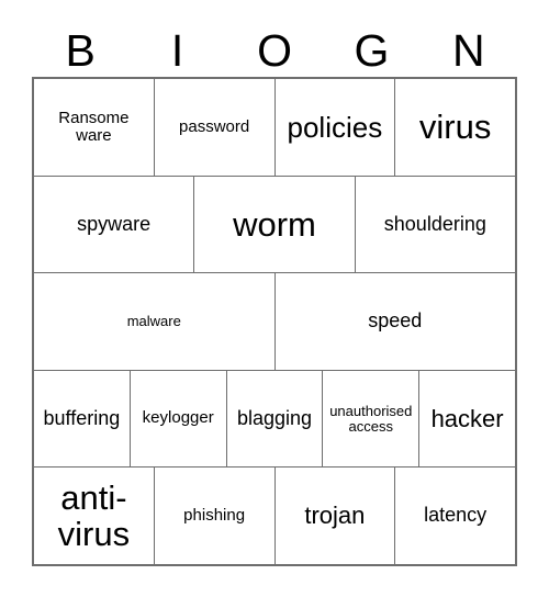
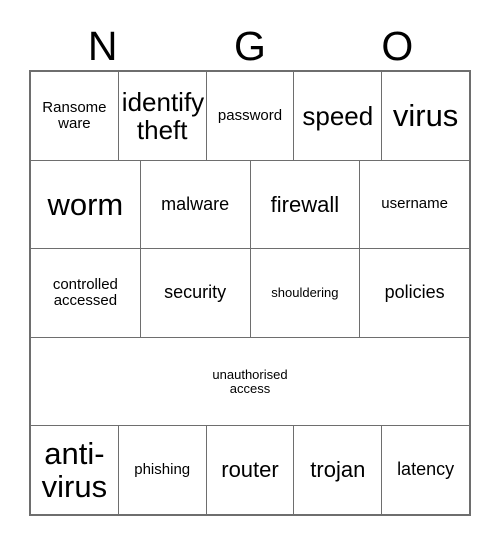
- B
- I
- O
+ N
  G
- N
+ O
  Ransome
  ware
+ identify
+ theft
  password
- policies
+ speed
  virus
- spyware
  worm
- shouldering
+ malware
+ firewall
+ username
+ controlled
+ accessed
+ security
- malware
+ shouldering
- speed
+ policies
- buffering
- keylogger
- blagging
  unauthorised
  access
- hacker
  anti-
  virus
  phishing
+ router
  trojan
  latency
